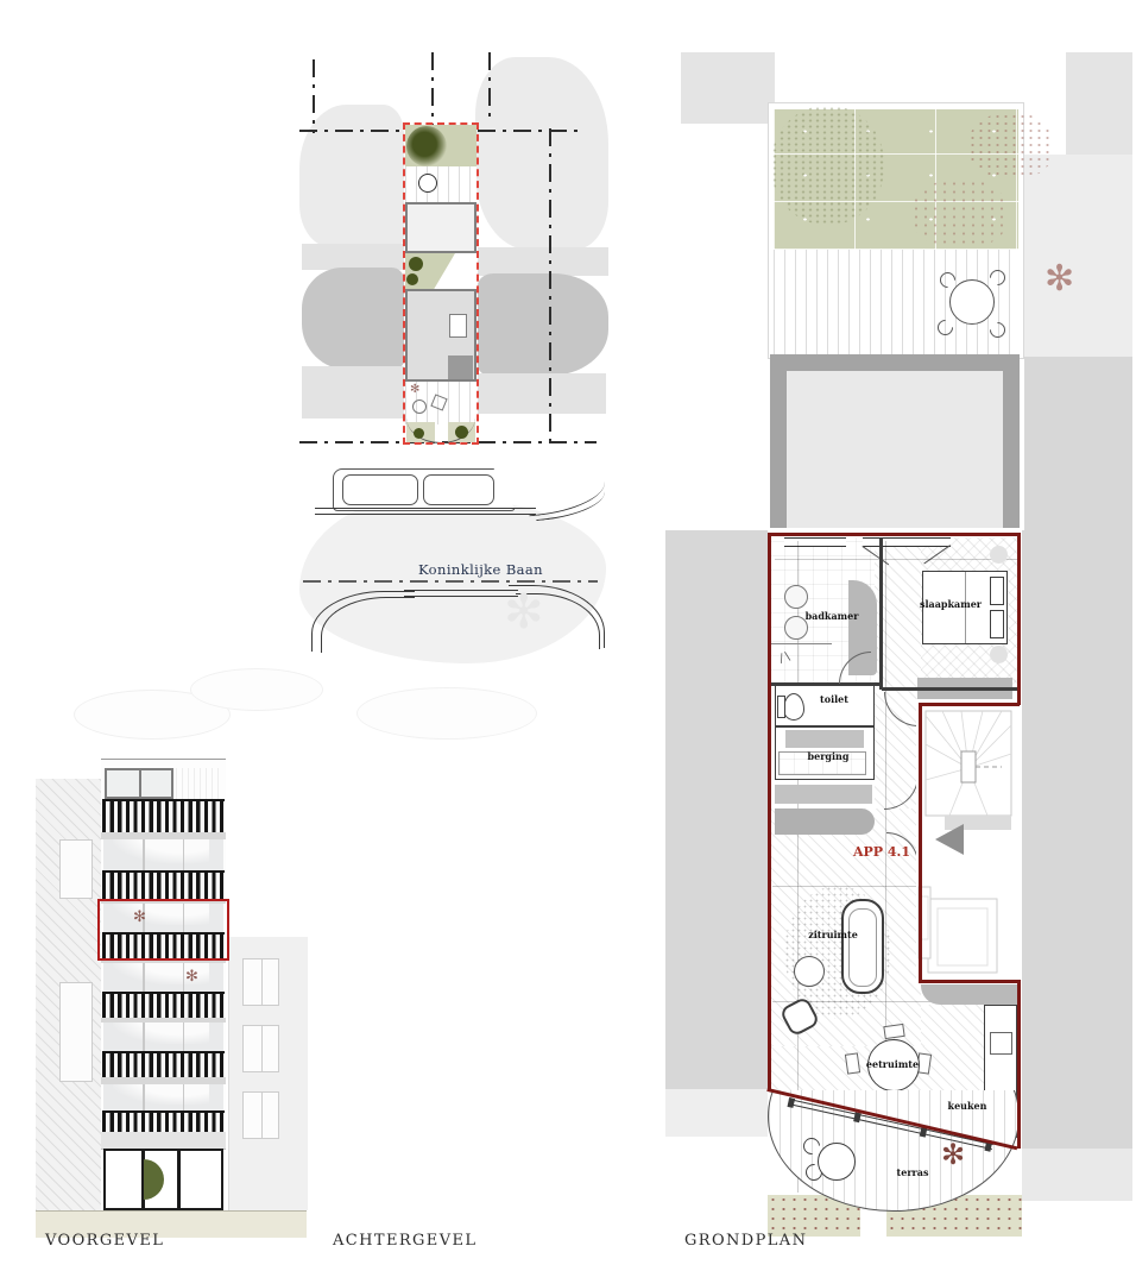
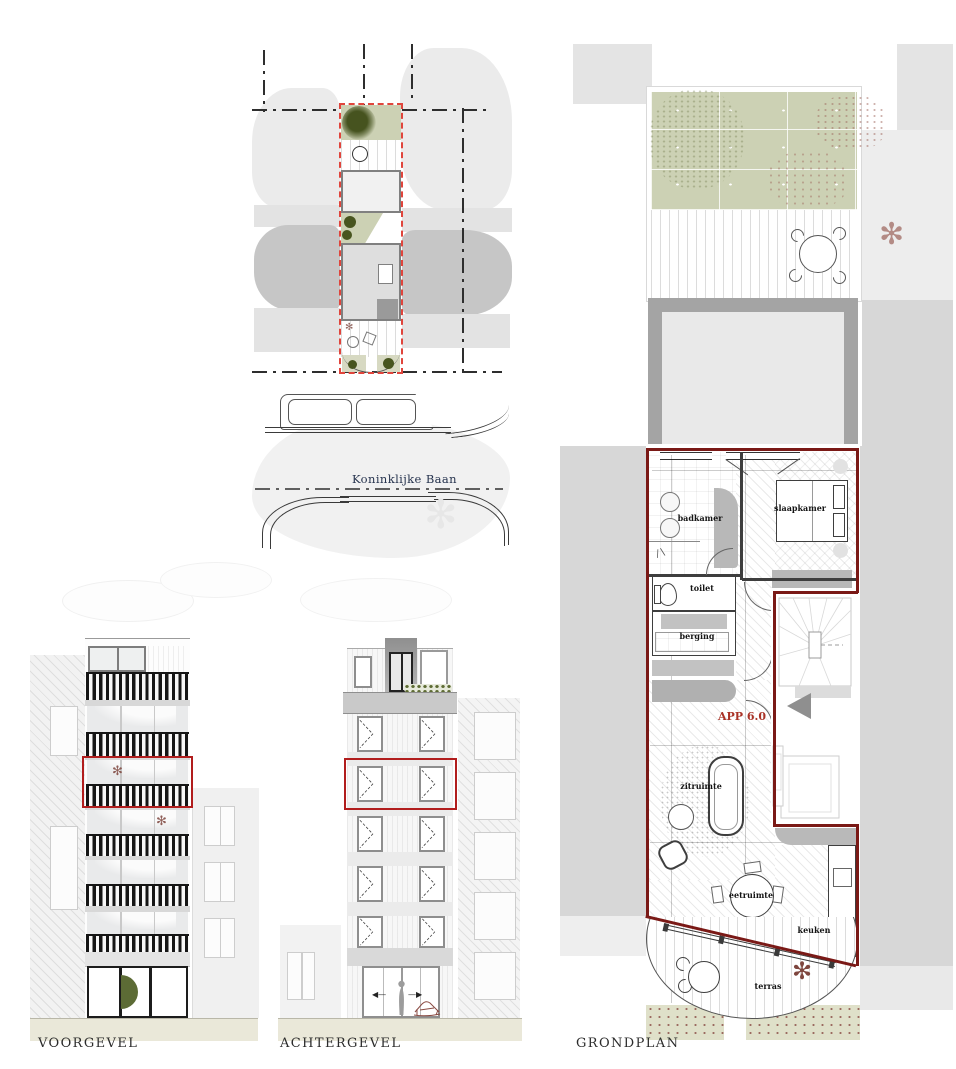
  ✻
  Koninklijke Baan
  ✻
  ✻
  ✻
+ ◀—
+ —▶
  ✻
  ✻
  terras
  badkamer
  slaapkamer
  toilet
  berging
- APP 4.1
+ APP 6.0
  zitruimte
  eetruimte
  keuken
  VOORGEVEL
  ACHTERGEVEL
  GRONDPLAN
